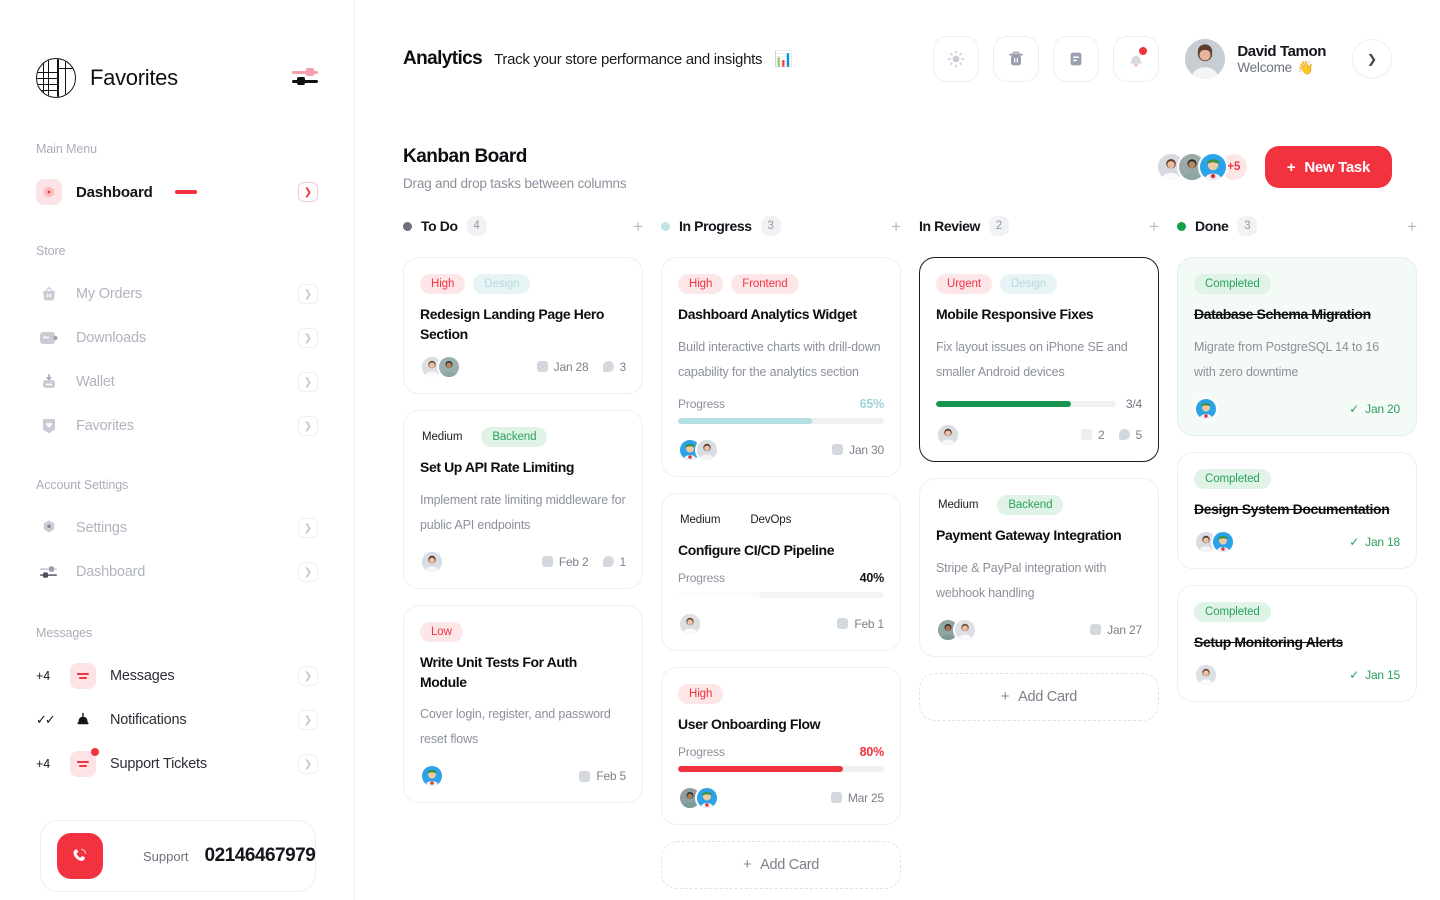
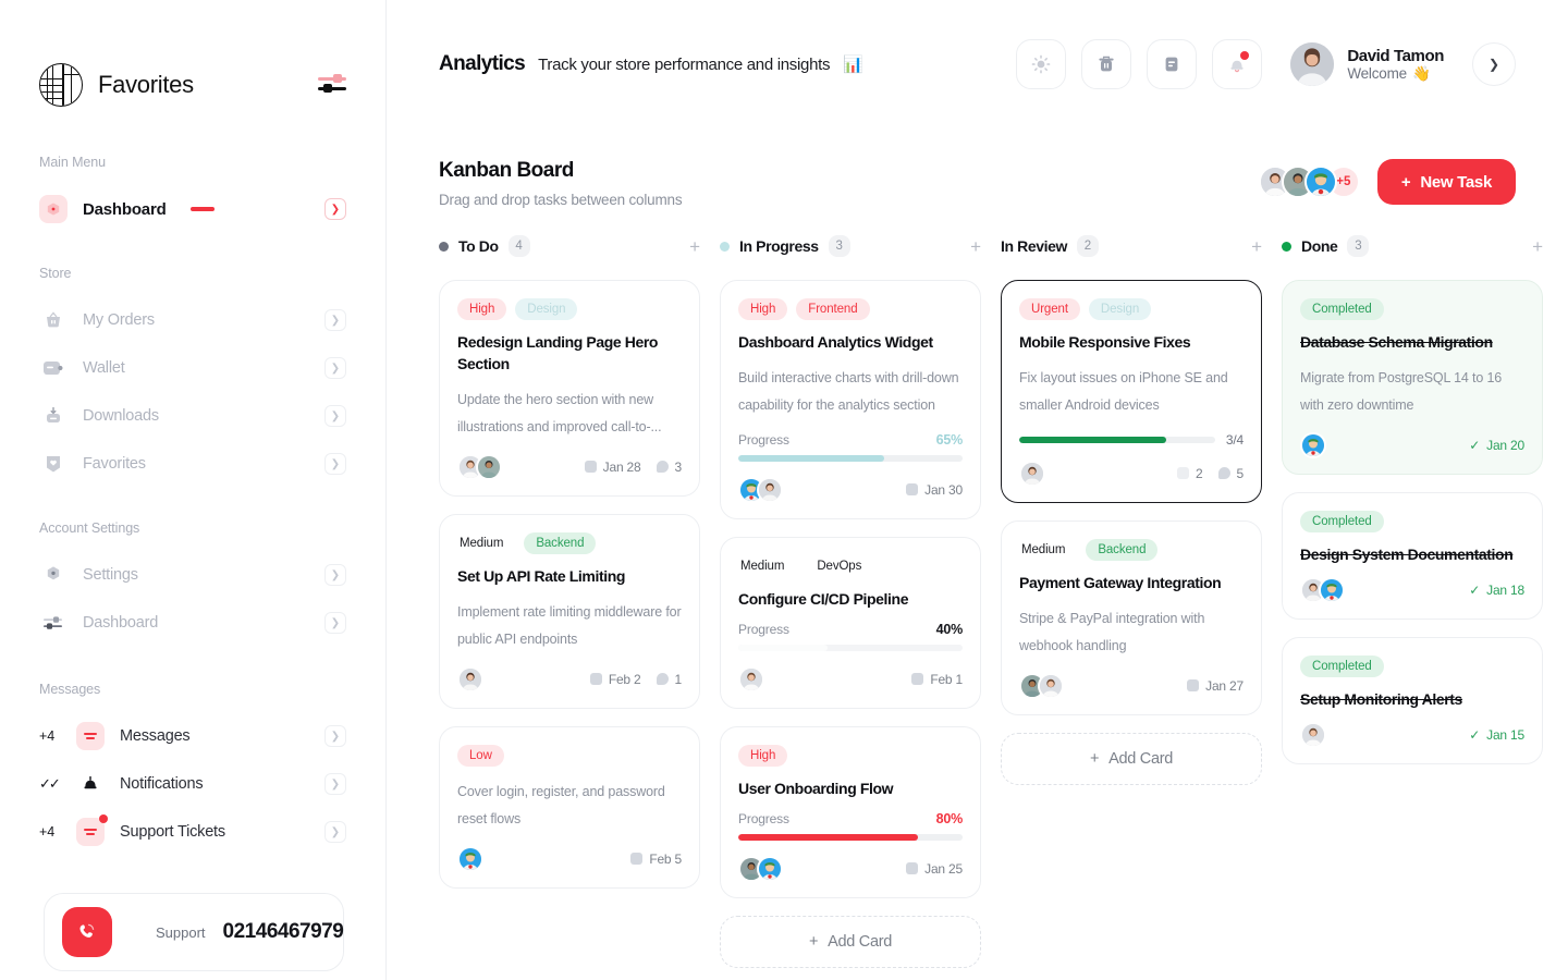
  Favorites
  Main Menu
  Dashboard
  ❯
  Store
  My Orders
  ❯
- Downloads
+ Wallet
  ❯
- Wallet
+ Downloads
  ❯
  Favorites
  ❯
  Account Settings
  Settings
  ❯
  Dashboard
  ❯
  Messages
  +4
  Messages
  ❯
  ✓✓
  Notifications
  ❯
  +4
  Support Tickets
  ❯
  Support
  02146467979
  Analytics
  Track your store performance and insights
  📊
  David Tamon
  Welcome
  👋
  ❯
  Kanban Board
  Drag and drop tasks between columns
  +5
  +
  New Task
  To Do
  4
  +
  High
  Design
  Redesign Landing Page Hero Section
+ Update the hero section with new illustrations and improved call-to-...
  Jan 28
  3
  Medium
  Backend
  Set Up API Rate Limiting
  Implement rate limiting middleware for public API endpoints
  Feb 2
  1
  Low
- Write Unit Tests For Auth Module
  Cover login, register, and password reset flows
  Feb 5
  In Progress
  3
  +
  High
  Frontend
  Dashboard Analytics Widget
  Build interactive charts with drill-down capability for the analytics section
  Progress
  65%
  Jan 30
  Medium
  DevOps
  Configure CI/CD Pipeline
  Progress
  40%
  Feb 1
  High
  User Onboarding Flow
  Progress
  80%
- Mar 25
+ Jan 25
  +
  Add Card
  In Review
  2
  +
  Urgent
  Design
  Mobile Responsive Fixes
  Fix layout issues on iPhone SE and smaller Android devices
  3/4
  2
  5
  Medium
  Backend
  Payment Gateway Integration
  Stripe & PayPal integration with webhook handling
  Jan 27
  +
  Add Card
  Done
  3
  +
  Completed
  Database Schema Migration
  Migrate from PostgreSQL 14 to 16 with zero downtime
  ✓
  Jan 20
  Completed
  Design System Documentation
  ✓
  Jan 18
  Completed
  Setup Monitoring Alerts
  ✓
  Jan 15
